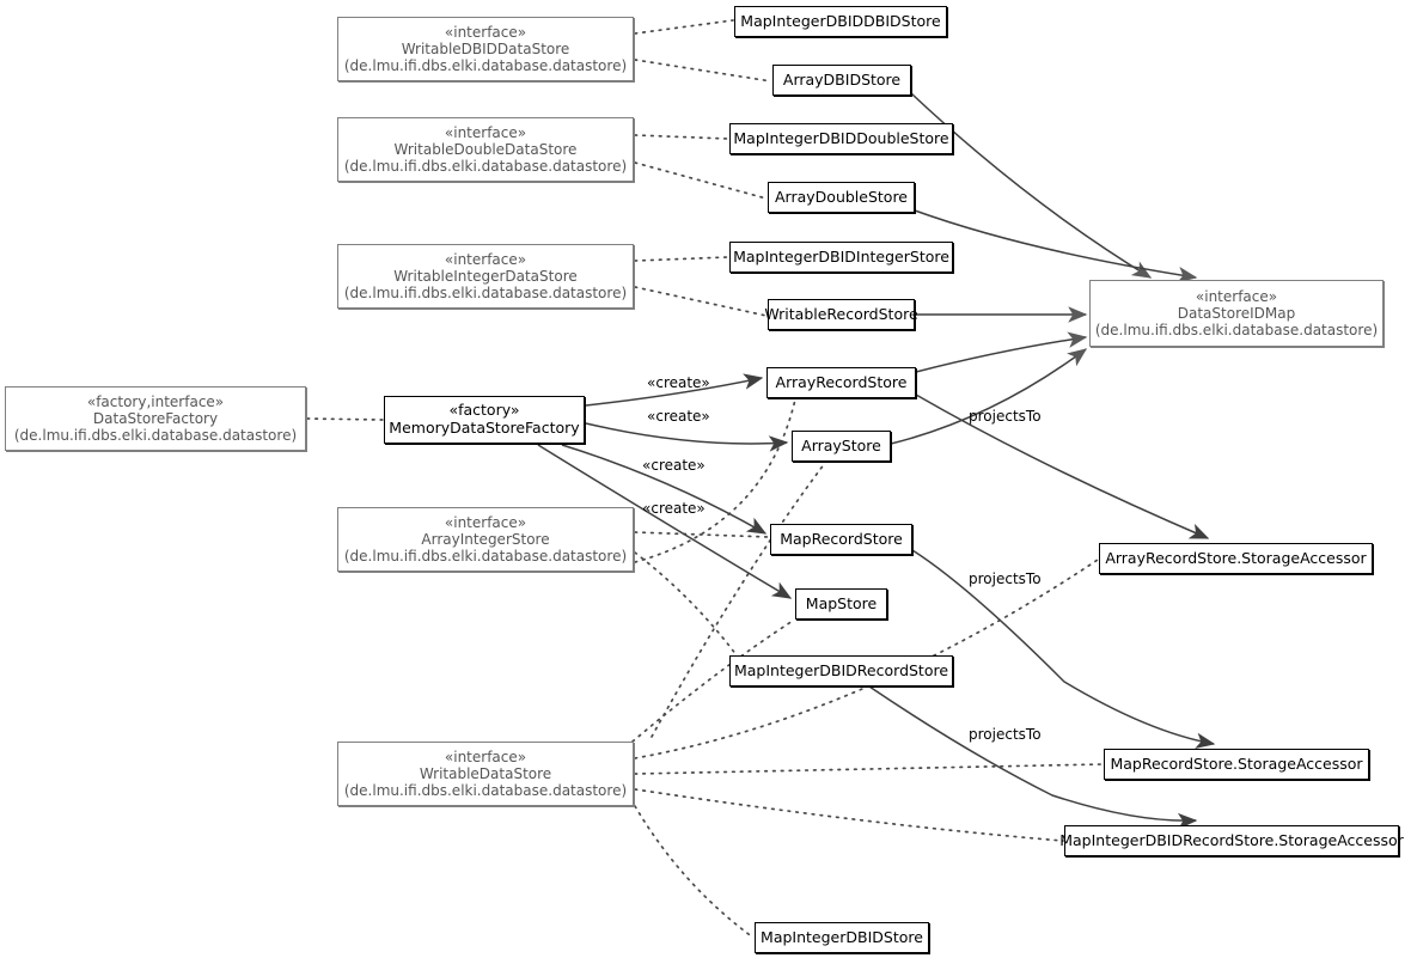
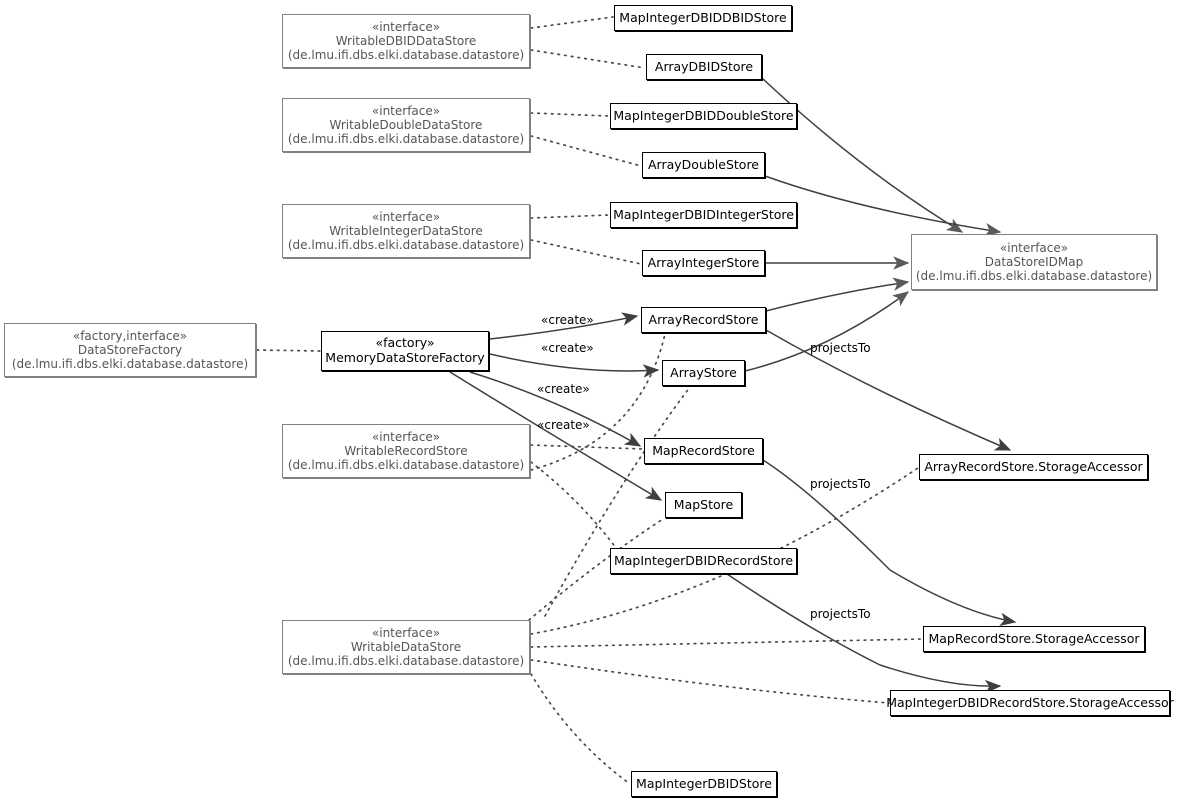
  «interface»
  WritableDBIDDataStore
  (de.lmu.ifi.dbs.elki.database.datastore)
  «interface»
  WritableDoubleDataStore
  (de.lmu.ifi.dbs.elki.database.datastore)
  «interface»
  WritableIntegerDataStore
  (de.lmu.ifi.dbs.elki.database.datastore)
  «factory,interface»
  DataStoreFactory
  (de.lmu.ifi.dbs.elki.database.datastore)
  «factory»
  MemoryDataStoreFactory
  «interface»
- ArrayIntegerStore
+ WritableRecordStore
  (de.lmu.ifi.dbs.elki.database.datastore)
  «interface»
  WritableDataStore
  (de.lmu.ifi.dbs.elki.database.datastore)
  «interface»
  DataStoreIDMap
  (de.lmu.ifi.dbs.elki.database.datastore)
  MapIntegerDBIDDBIDStore
  ArrayDBIDStore
  MapIntegerDBIDDoubleStore
  ArrayDoubleStore
  MapIntegerDBIDIntegerStore
- WritableRecordStore
+ ArrayIntegerStore
  ArrayRecordStore
  ArrayStore
  MapRecordStore
  MapStore
  MapIntegerDBIDRecordStore
  MapIntegerDBIDStore
  ArrayRecordStore.StorageAccessor
  MapRecordStore.StorageAccessor
  MapIntegerDBIDRecordStore.StorageAccessor
  «create»
  «create»
  «create»
  «create»
  projectsTo
  projectsTo
  projectsTo
